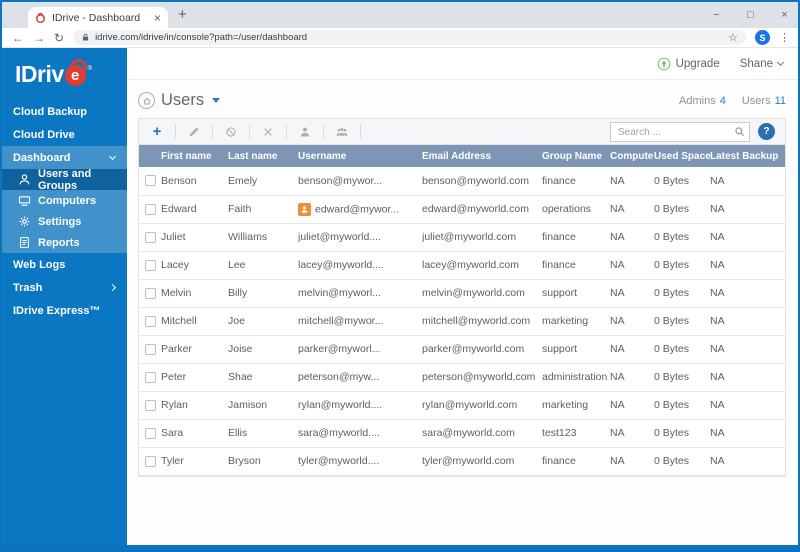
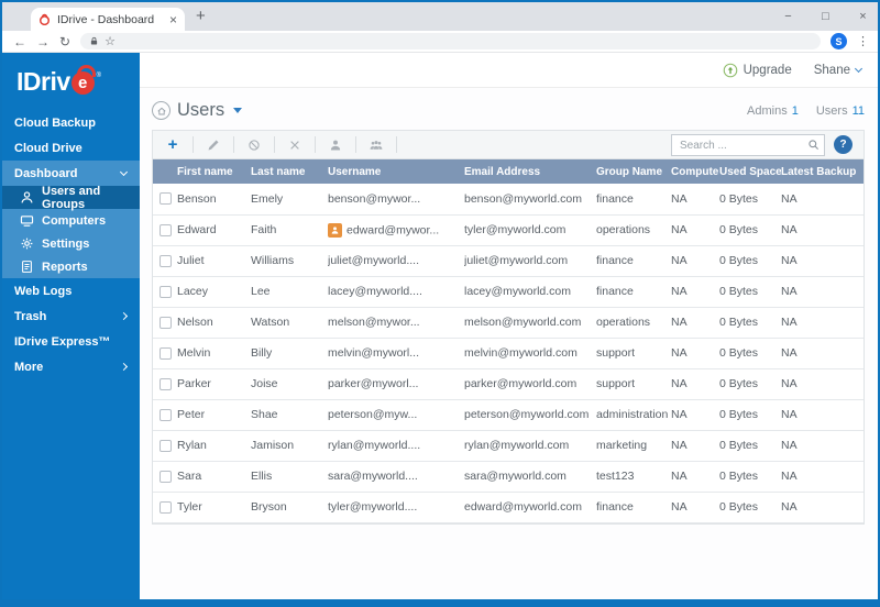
  IDrive - Dashboard
  ×
  +
  −
  □
  ×
  ←
  →
  ↻
- idrive.com/idrive/in/console?path=/user/dashboard
  ☆
  S
  ⋮
  IDriv
  e
  Cloud Backup
  Cloud Drive
  Dashboard
  Users and Groups
  Computers
  Settings
  Reports
  Web Logs
  Trash
  IDrive Express™
+ More
  Upgrade
  Shane
  Users
  Admins
- 4
+ 1
  Users
  11
  +
  Search ...
  ?
  	First name	Last name	Username	Email Address	Group Name	Compute	Used Space	Latest Backup
  	Benson	Emely	benson@mywor...	benson@myworld.com	finance	NA	0 Bytes	NA
- 	Edward	Faith	edward@mywor...	edward@myworld.com	operations	NA	0 Bytes	NA
+ 	Edward	Faith	edward@mywor...	tyler@myworld.com	operations	NA	0 Bytes	NA
  	Juliet	Williams	juliet@myworld....	juliet@myworld.com	finance	NA	0 Bytes	NA
  	Lacey	Lee	lacey@myworld....	lacey@myworld.com	finance	NA	0 Bytes	NA
+ 	Nelson	Watson	melson@mywor...	melson@myworld.com	operations	NA	0 Bytes	NA
  	Melvin	Billy	melvin@myworl...	melvin@myworld.com	support	NA	0 Bytes	NA
- 	Mitchell	Joe	mitchell@mywor...	mitchell@myworld.com	marketing	NA	0 Bytes	NA
  	Parker	Joise	parker@myworl...	parker@myworld.com	support	NA	0 Bytes	NA
  	Peter	Shae	peterson@myw...	peterson@myworld.com	administration	NA	0 Bytes	NA
  	Rylan	Jamison	rylan@myworld....	rylan@myworld.com	marketing	NA	0 Bytes	NA
  	Sara	Ellis	sara@myworld....	sara@myworld.com	test123	NA	0 Bytes	NA
- 	Tyler	Bryson	tyler@myworld....	tyler@myworld.com	finance	NA	0 Bytes	NA
+ 	Tyler	Bryson	tyler@myworld....	edward@myworld.com	finance	NA	0 Bytes	NA
